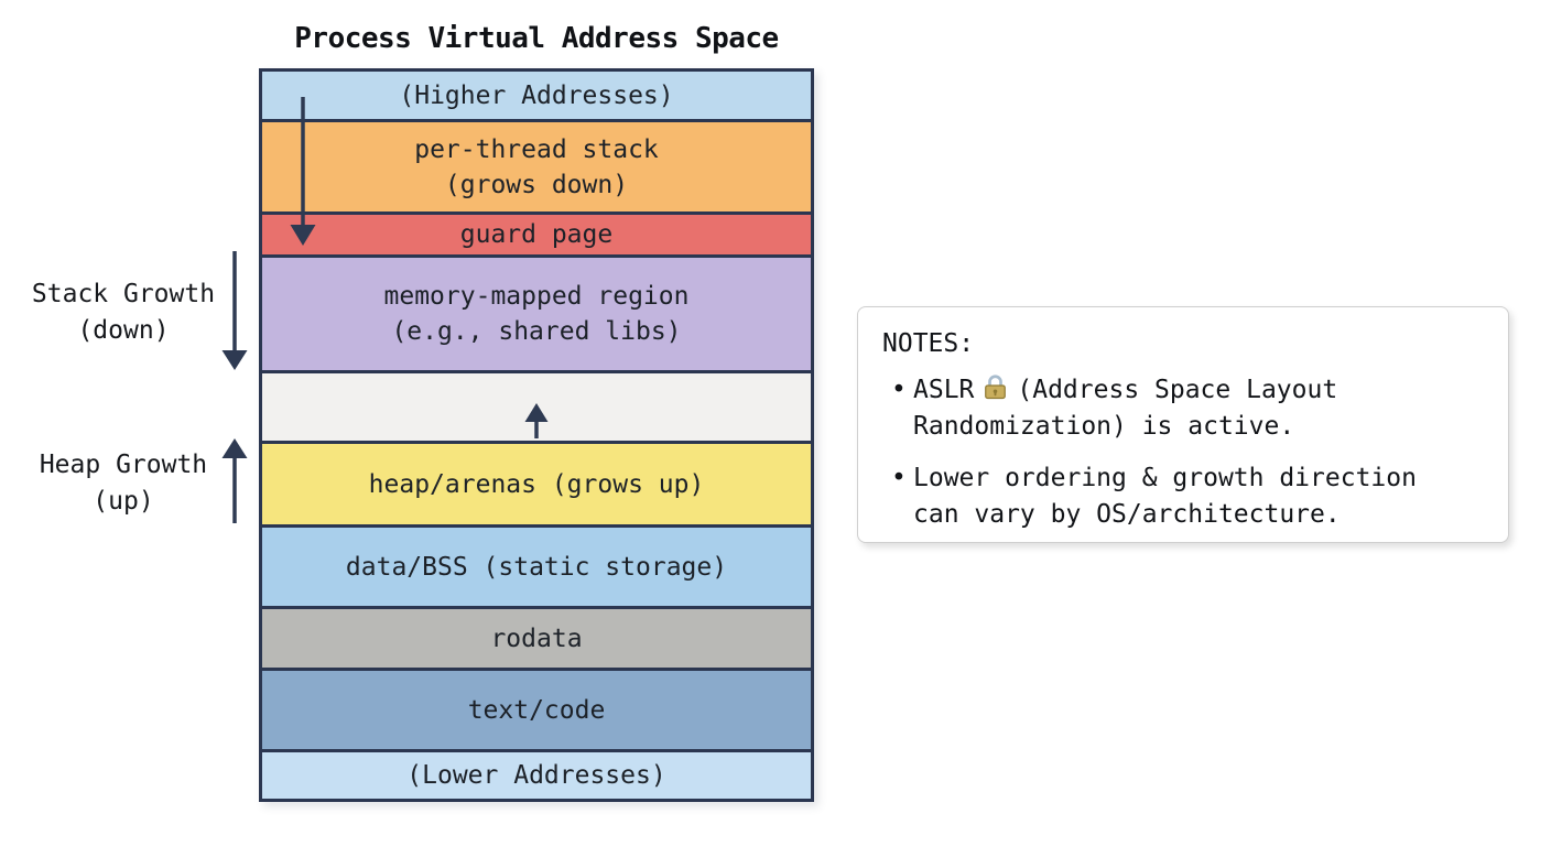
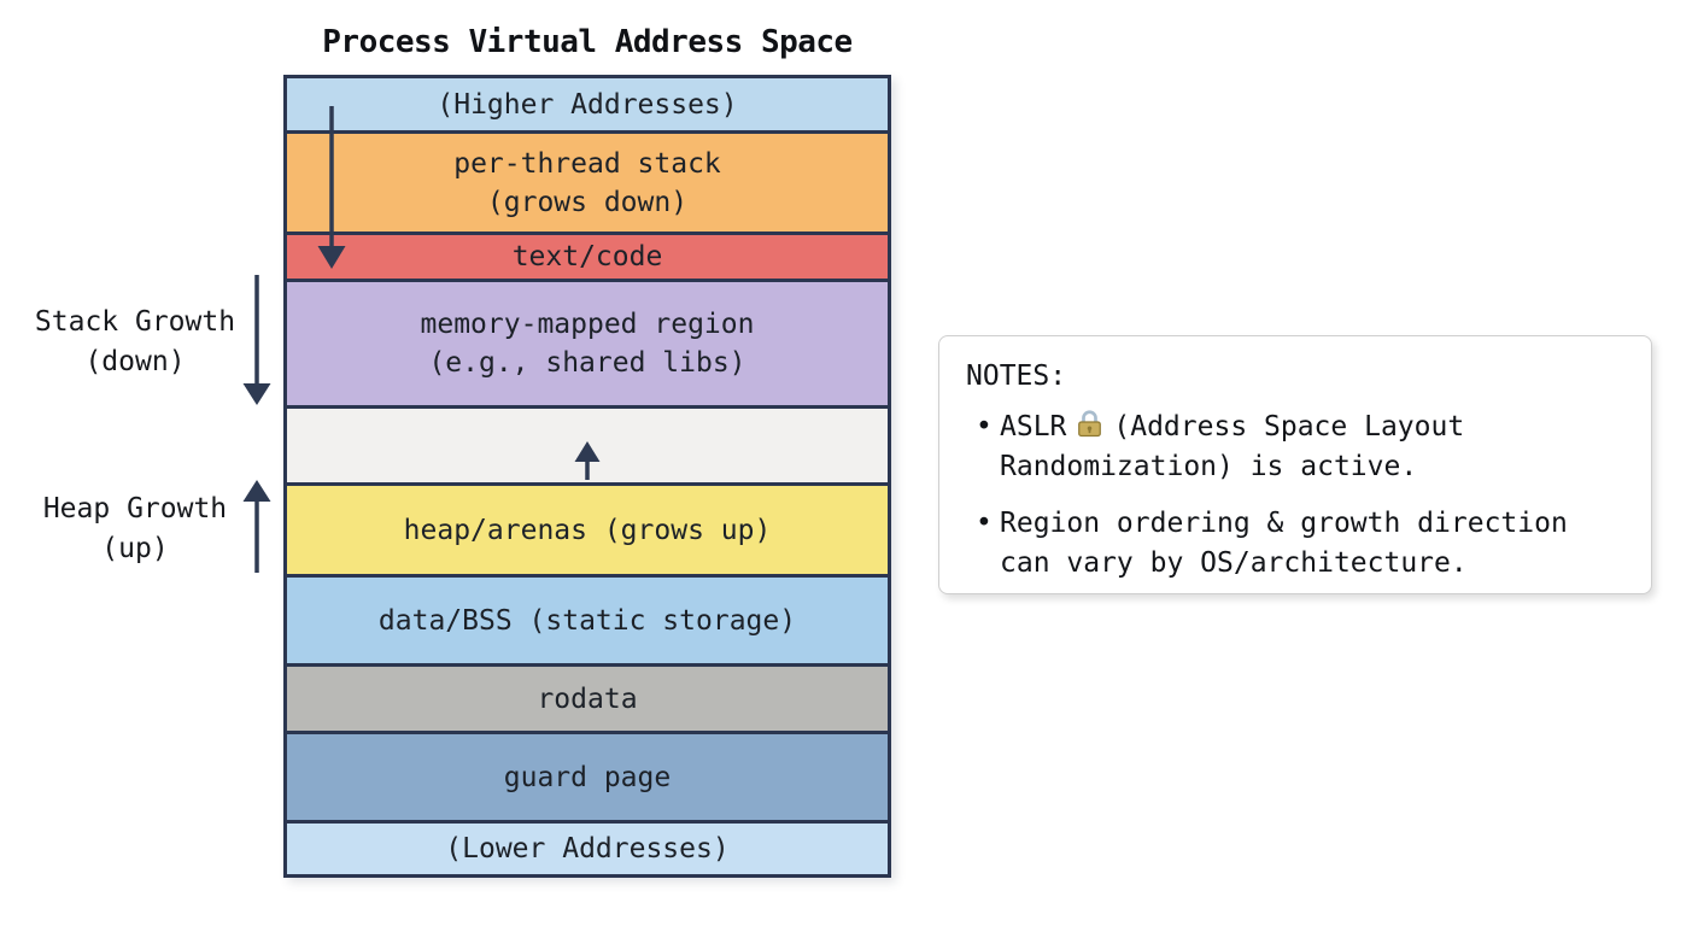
  Process Virtual Address Space
  (Higher Addresses)
  per-thread stack
  (grows down)
- guard page
+ text/code
  memory-mapped region
  (e.g., shared libs)
  heap/arenas (grows up)
  data/BSS (static storage)
  rodata
- text/code
+ guard page
  (Lower Addresses)
  Stack Growth
  (down)
  Heap Growth
  (up)
  NOTES:
  •
  ASLR (Address Space Layout
  Randomization) is active.
  •
- Lower ordering & growth direction
+ Region ordering & growth direction
  can vary by OS/architecture.
